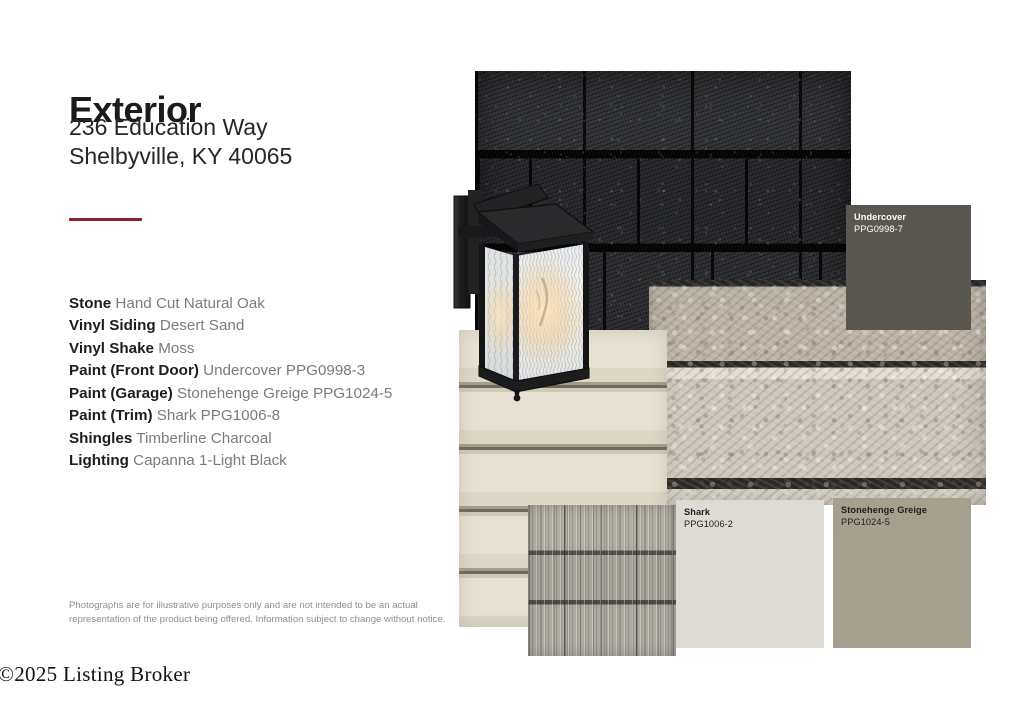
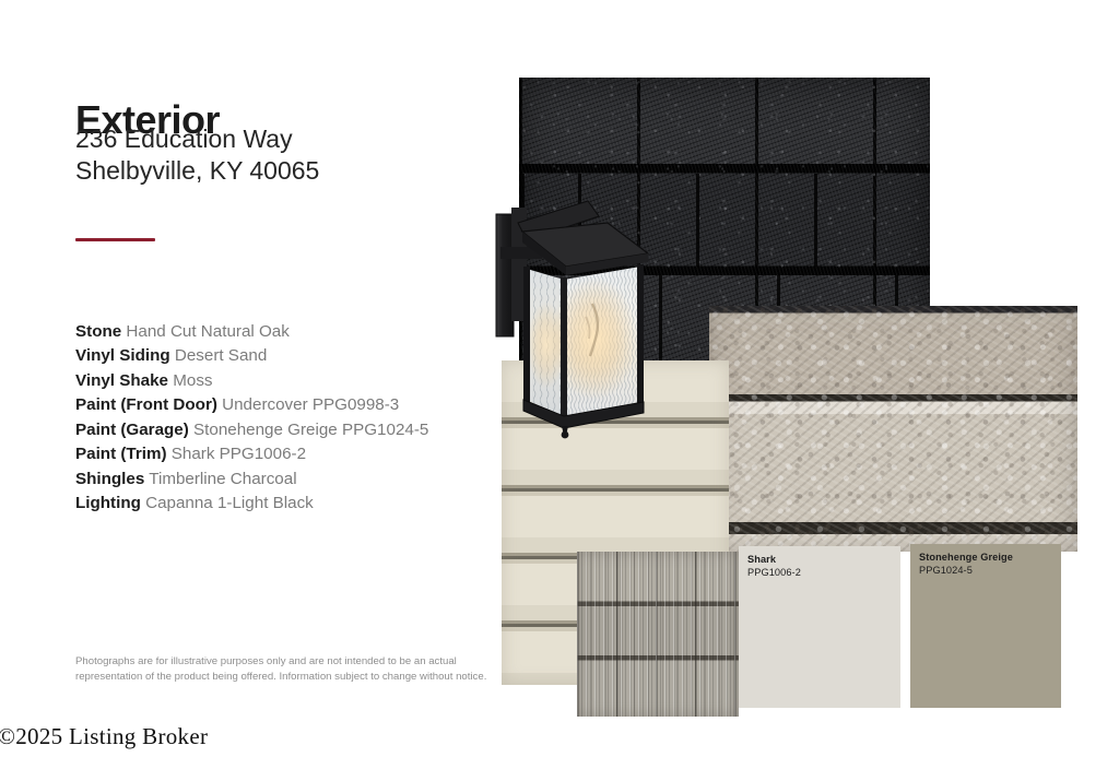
- Undercover
- PPG0998-7
  Shark
  PPG1006-2
  Stonehenge Greige
  PPG1024-5
  Exterior
  236 Education Way
  Shelbyville, KY 40065
  Stone Hand Cut Natural Oak
  Vinyl Siding Desert Sand
  Vinyl Shake Moss
  Paint (Front Door) Undercover PPG0998-3
  Paint (Garage) Stonehenge Greige PPG1024-5
- Paint (Trim) Shark PPG1006-8
+ Paint (Trim) Shark PPG1006-2
  Shingles Timberline Charcoal
  Lighting Capanna 1-Light Black
  Photographs are for illustrative purposes only and are not intended to be an actual representation of the product being offered. Information subject to change without notice.
  ©2025 Listing Broker
